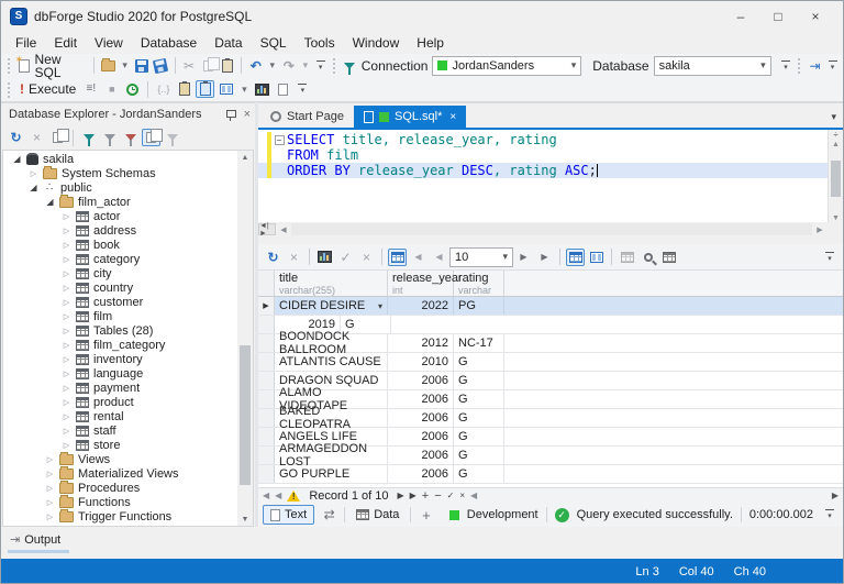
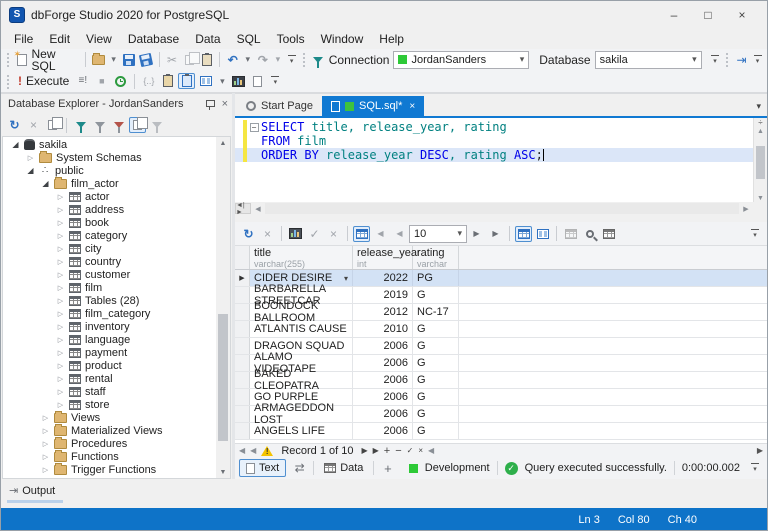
  S
  dbForge Studio 2020 for PostgreSQL
  –
  □
  ×
  File
  Edit
  View
  Database
  Data
  SQL
  Tools
  Window
  Help
  New SQL
  ▾
  ✂
  ↶
  ▾
  ↷
  ▾
  Connection
  JordanSanders
  ▾
  Database
  sakila
  ▾
  ⇥
  !
  Execute
  ≡!
  ■
  {..}
  ▾
  Database Explorer - JordanSanders
  ×
  ↻
  ×
  ◢
  sakila
  System Schemas
  ◢
  ∴
  public
  ◢
  film_actor
  actor
  address
  book
  category
  city
  country
  customer
  film
  Tables (28)
  film_category
  inventory
  language
  payment
  product
  rental
  staff
  store
  Views
  Materialized Views
  Procedures
  Functions
  Trigger Functions
  Start Page
  SQL.sql*
  ×
  ▾
  −
  SELECT
  title
  ,
  release_year
  ,
  rating
  FROM
  film
  ORDER
  BY
  release_year
  DESC
  ,
  rating
  ASC
  ;
  ÷
  ↻
  ×
  ✓
  ×
  ◀
  ◀
  10
  ▾
  ▶
  ▶
  title
  varchar(255)
  release_ye
  int
  rating
  varchar
  CIDER DESIRE
  ▾
  2022
  PG
+ BARBARELLA STREETCAR
  2019
  G
  BOONDOCK BALLROOM
  2012
  NC-17
  ATLANTIS CAUSE
  2010
  G
  DRAGON SQUAD
  2006
  G
  ALAMO VIDEOTAPE
  2006
  G
  BAKED CLEOPATRA
  2006
  G
- ANGELS LIFE
+ GO PURPLE
  2006
  G
  ARMAGEDDON LOST
  2006
  G
- GO PURPLE
+ ANGELS LIFE
  2006
  G
  ◀
  ◀
  Record 1 of 10
  ▶
  ▶
  +
  −
  ✓
  ×
  ◀
  ▶
  Text
  ⇄
  Data
  +
  Development
  ✓
  Query executed successfully.
  0:00:00.002
  ⇥
  Output
  Ln 3
- Col 40
+ Col 80
  Ch 40
